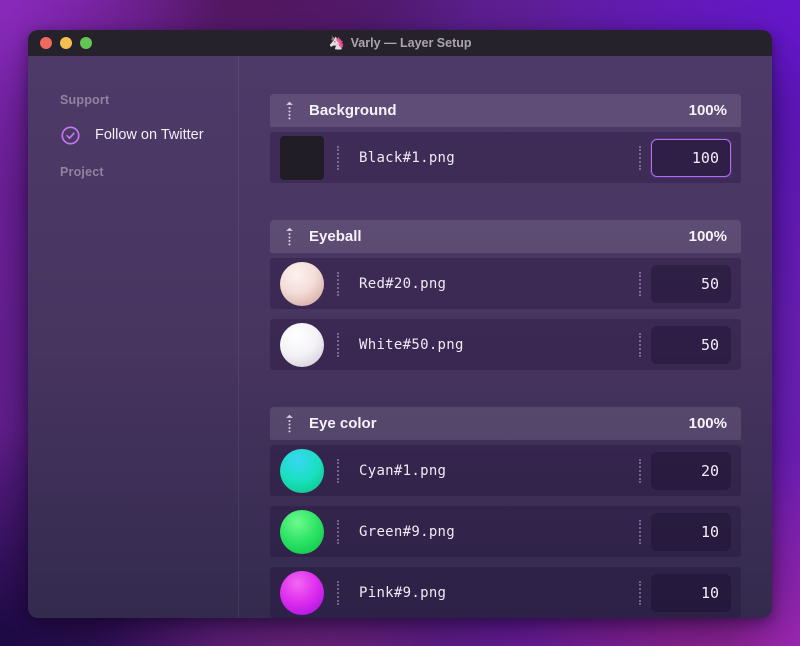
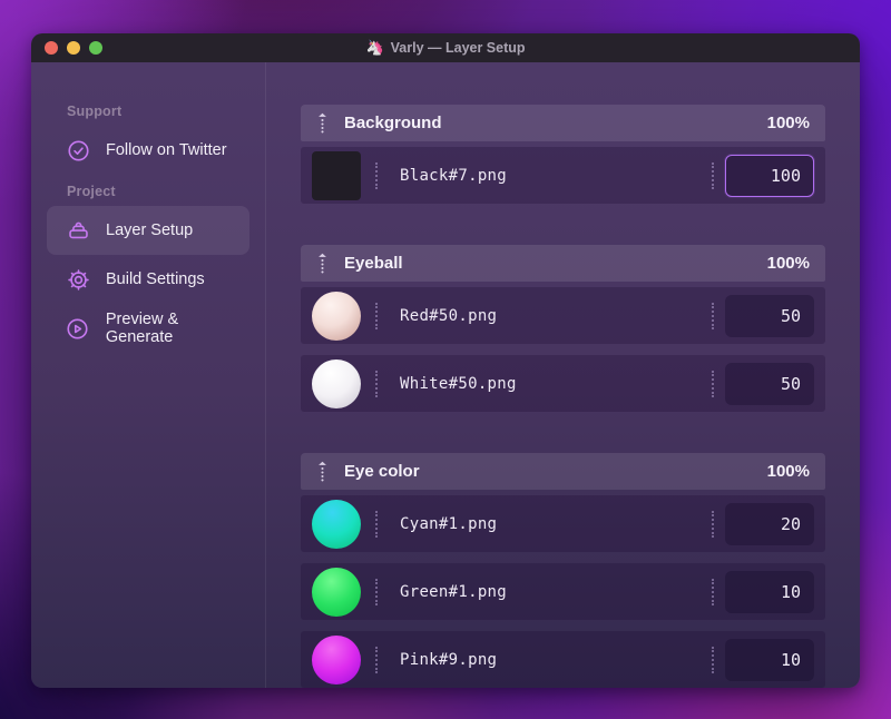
  🦄
  Varly — Layer Setup
  Support
  Follow on Twitter
  Project
+ Layer Setup
+ Build Settings
+ Preview & Generate
  Background
  100%
- Black#1.png
+ Black#7.png
  100
  Eyeball
  100%
- Red#20.png
+ Red#50.png
  50
  White#50.png
  50
  Eye color
  100%
  Cyan#1.png
  20
- Green#9.png
+ Green#1.png
  10
  Pink#9.png
  10
